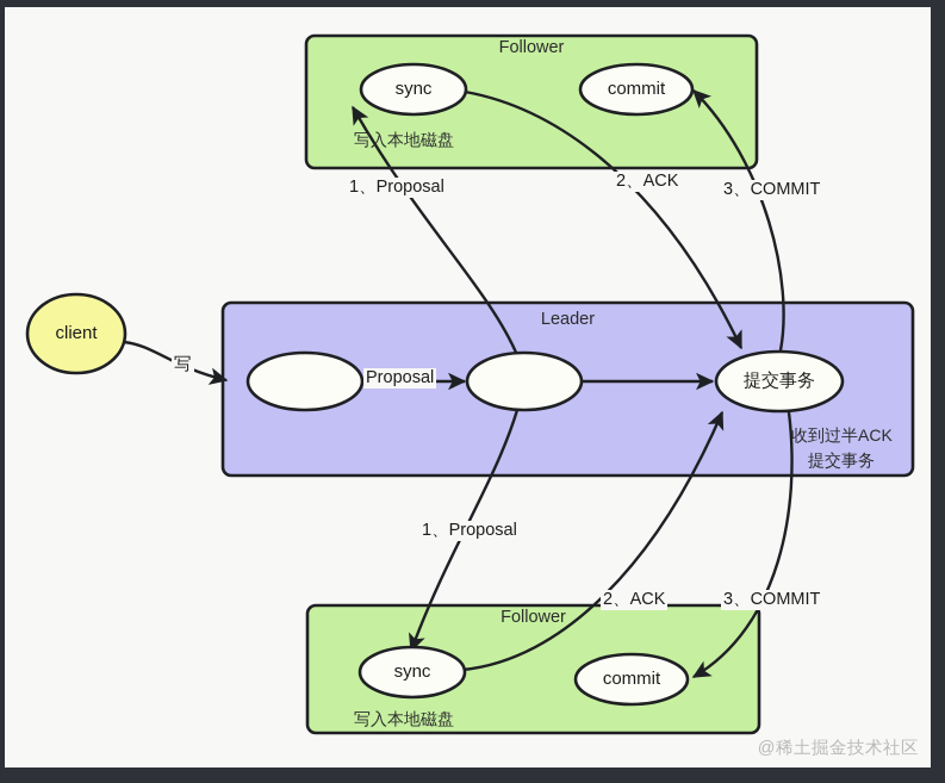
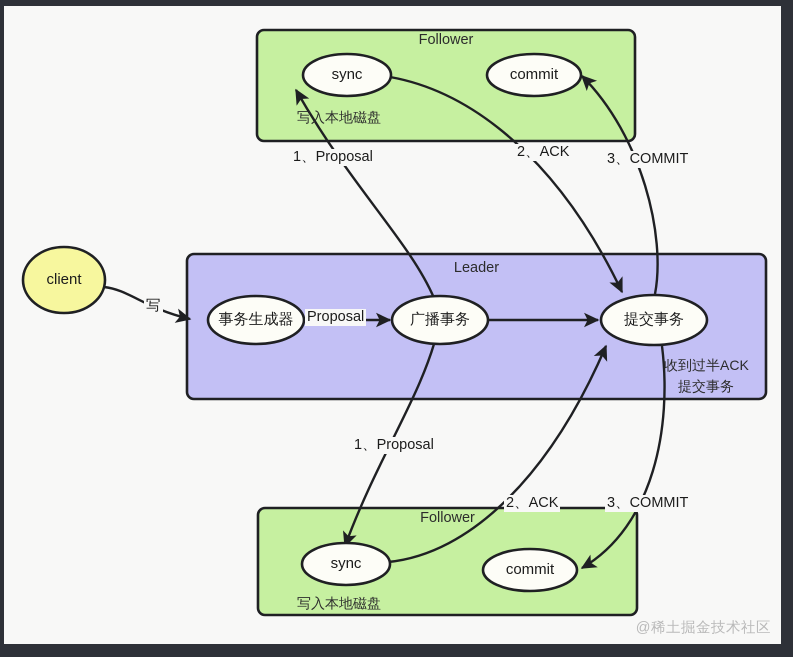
  Follower
  写入本地磁盘
  Leader
  收到过半ACK
  提交事务
  Follower
  写入本地磁盘
  client
+ 事务生成器
+ 广播事务
  提交事务
  sync
  commit
  sync
  commit
  写
  Proposal
  1、Proposal
  1、Proposal
  2、ACK
  2、ACK
  3、COMMIT
  3、COMMIT
  @稀土掘金技术社区
